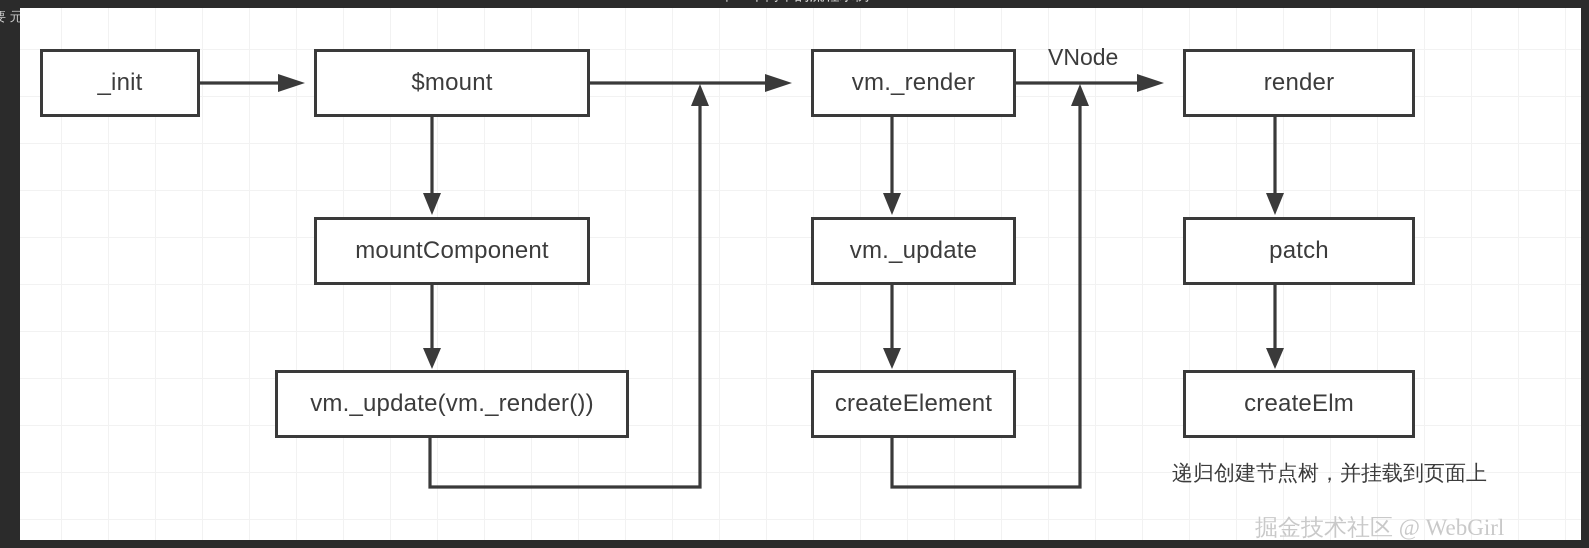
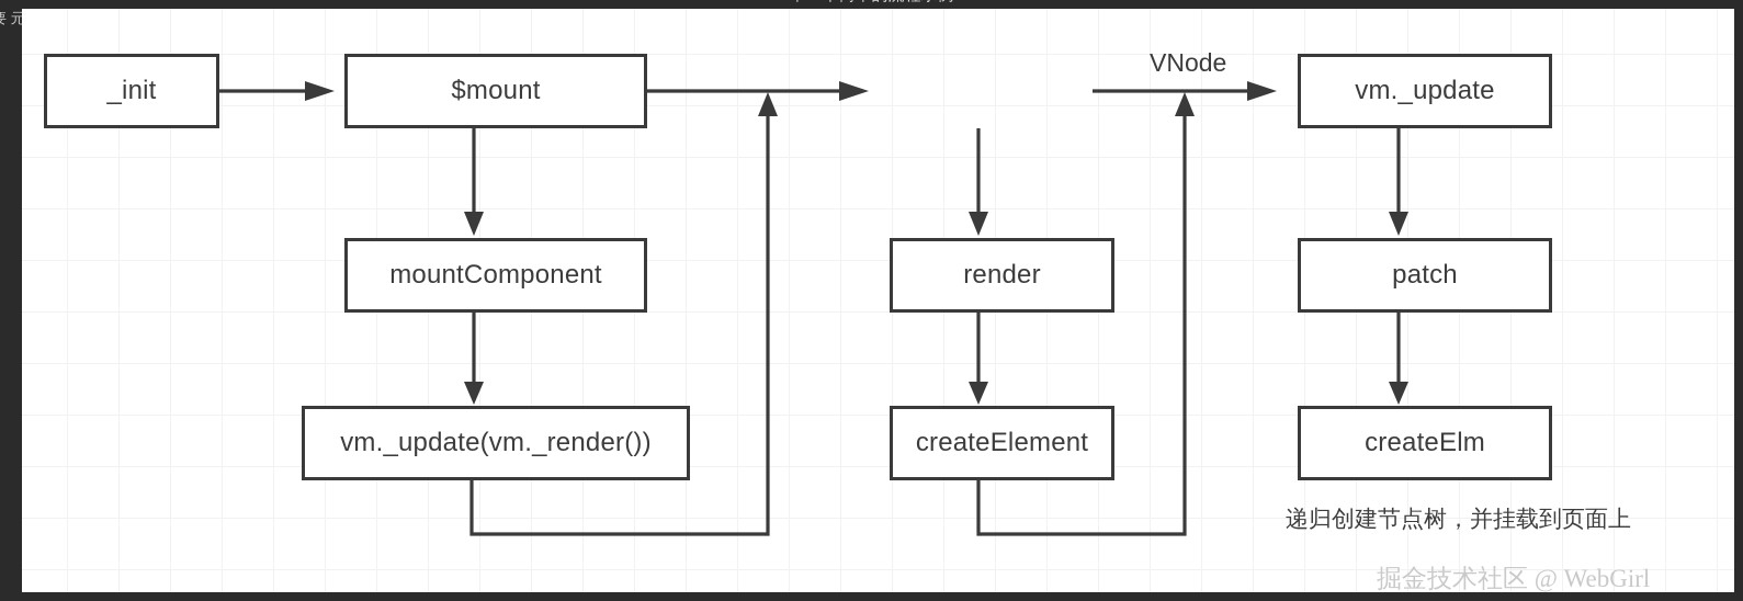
  _init
  $mount
- vm._render
- render
+ vm._update
  mountComponent
- vm._update
+ render
  patch
  vm._update(vm._render())
  createElement
  createElm
  VNode
  递归创建节点树，并挂载到页面上
  掘金技术社区 @ WebGirl
